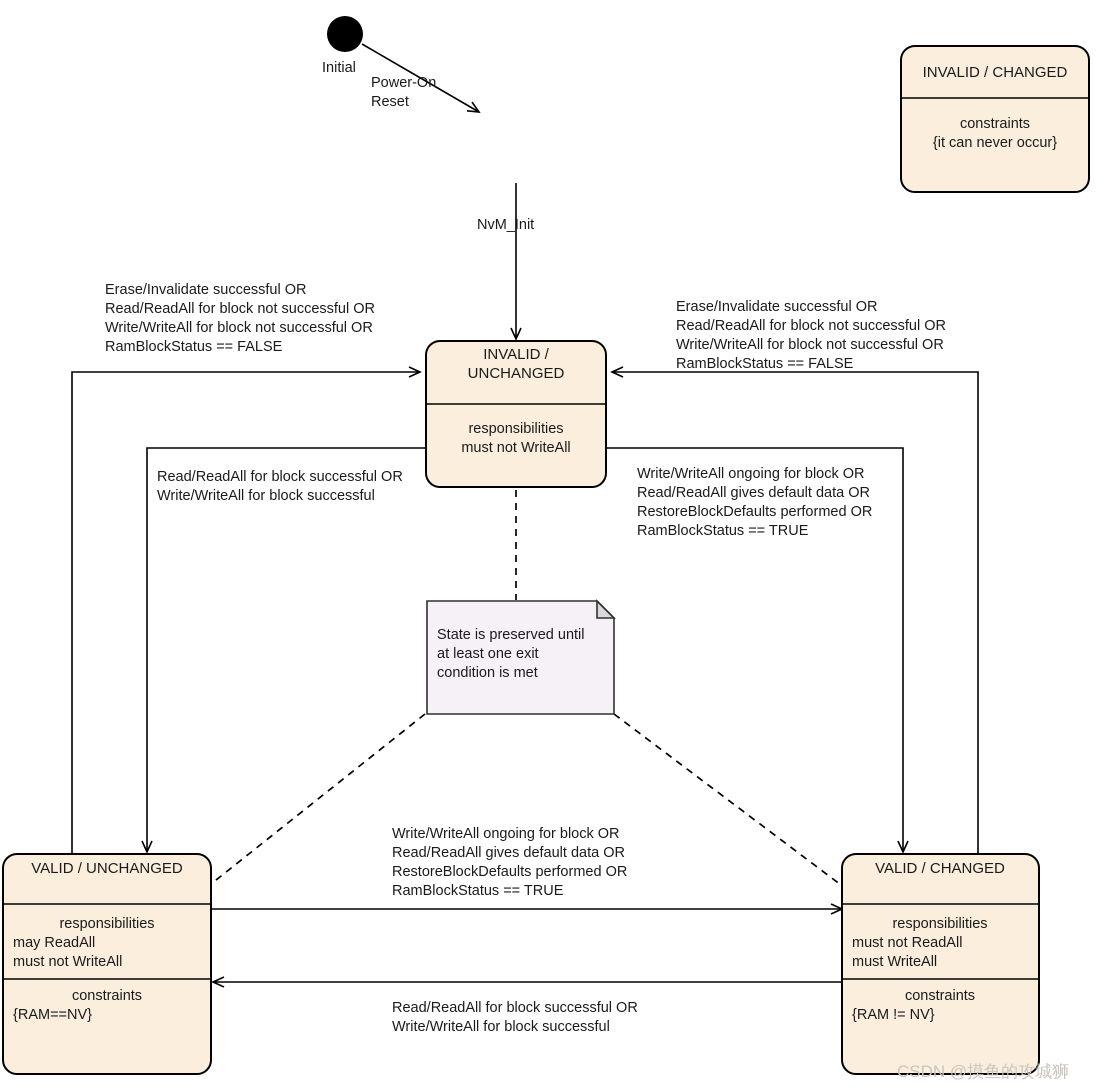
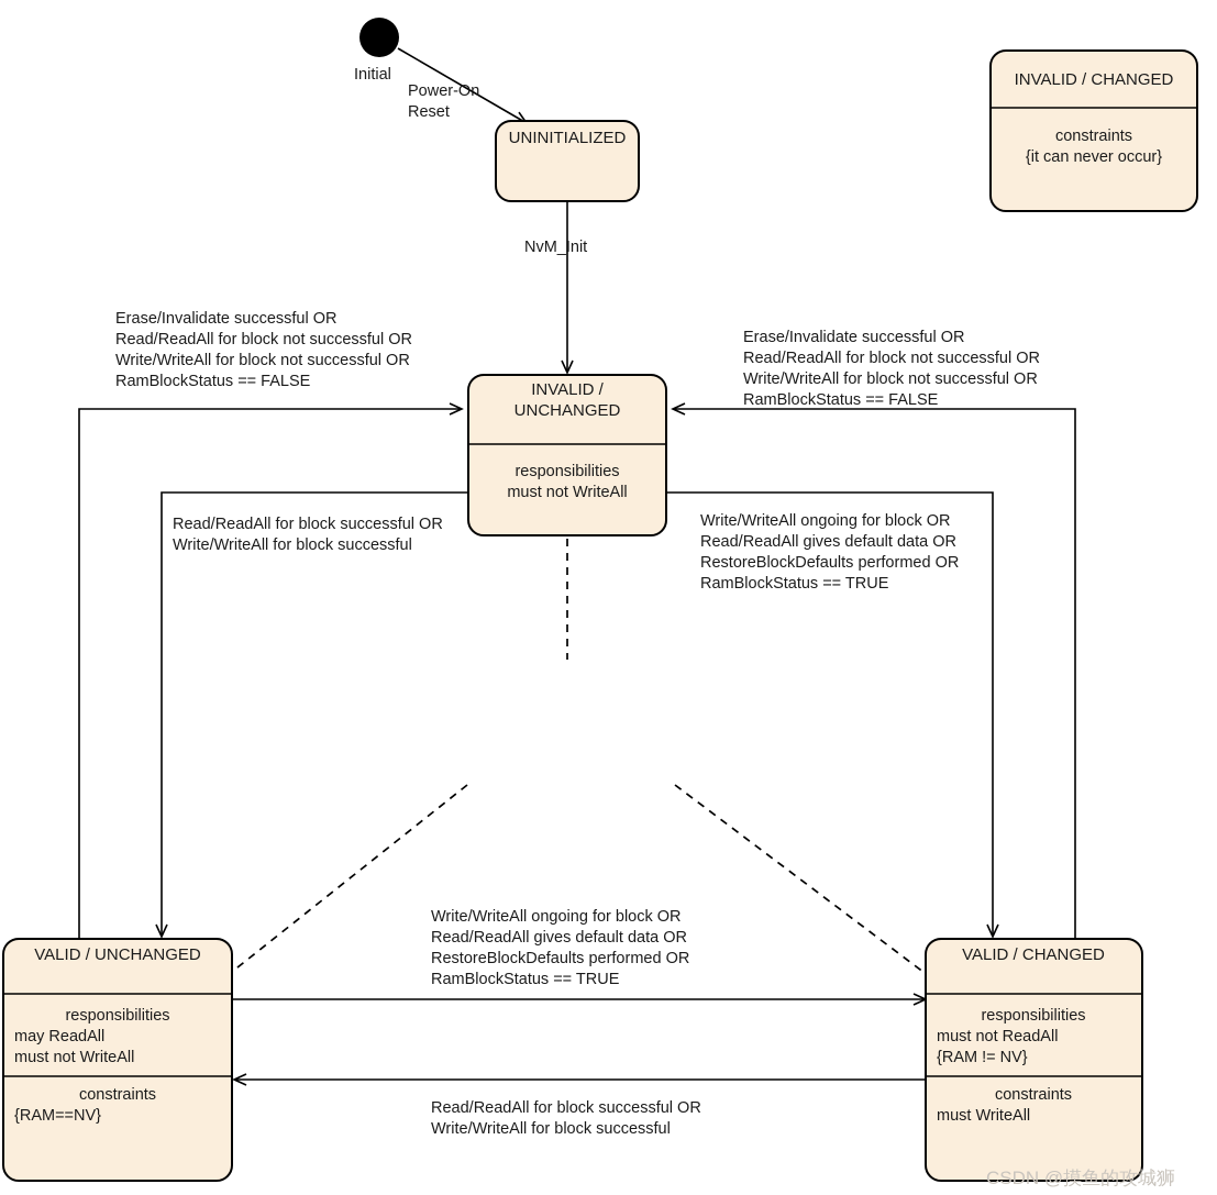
  Power-On
  Reset
  NvM_Init
  Erase/Invalidate successful OR
  Read/ReadAll for block not successful OR
  Write/WriteAll for block not successful OR
  RamBlockStatus == FALSE
  Read/ReadAll for block successful OR
  Write/WriteAll for block successful
  Erase/Invalidate successful OR
  Read/ReadAll for block not successful OR
  Write/WriteAll for block not successful OR
  RamBlockStatus == FALSE
  Write/WriteAll ongoing for block OR
  Read/ReadAll gives default data OR
  RestoreBlockDefaults performed OR
  RamBlockStatus == TRUE
  Write/WriteAll ongoing for block OR
  Read/ReadAll gives default data OR
  RestoreBlockDefaults performed OR
  RamBlockStatus == TRUE
  Read/ReadAll for block successful OR
  Write/WriteAll for block successful
  Initial
+ UNINITIALIZED
  INVALID / CHANGED
  constraints
  {it can never occur}
  INVALID /
  UNCHANGED
  responsibilities
  must not WriteAll
- State is preserved until
- at least one exit
- condition is met
  VALID / UNCHANGED
  responsibilities
  may ReadAll
  must not WriteAll
  constraints
  {RAM==NV}
  VALID / CHANGED
  responsibilities
  must not ReadAll
- must WriteAll
+ {RAM != NV}
  constraints
- {RAM != NV}
+ must WriteAll
  CSDN @摸鱼的攻城狮
